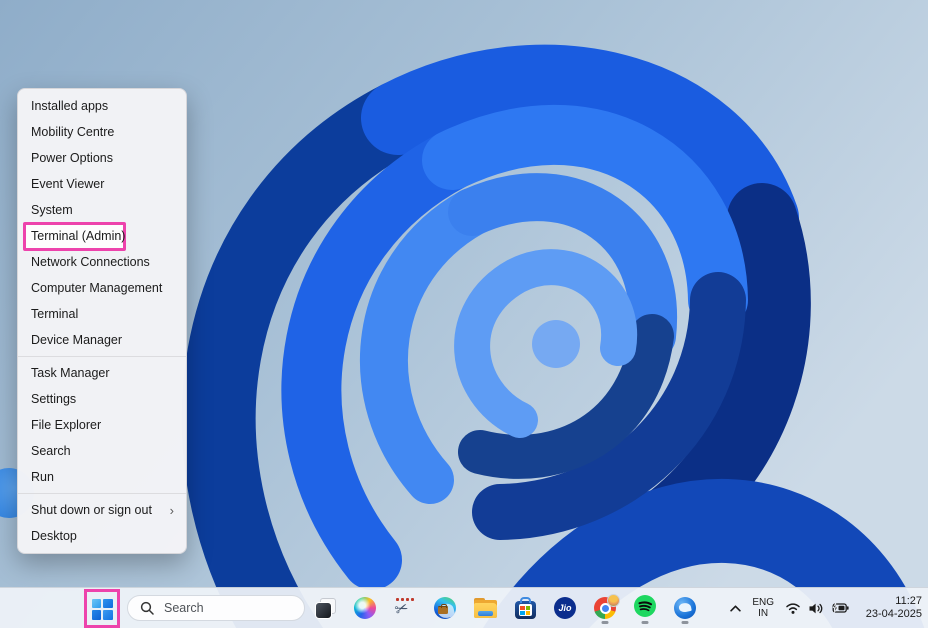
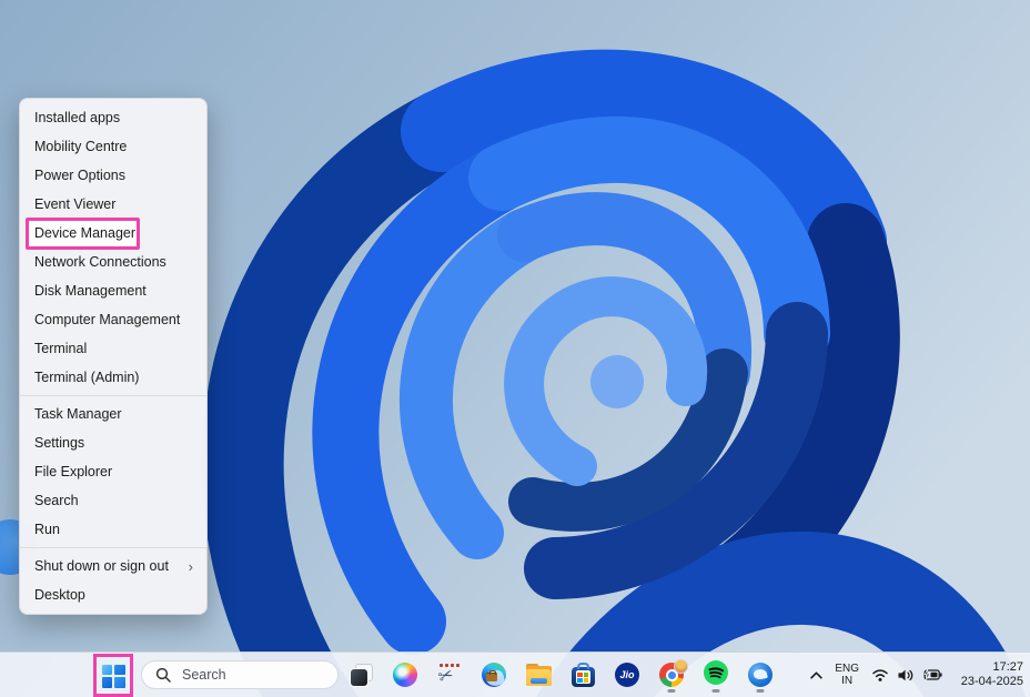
  Installed apps
  Mobility Centre
  Power Options
  Event Viewer
- System
- Terminal (Admin)
+ Device Manager
  Network Connections
+ Disk Management
  Computer Management
  Terminal
- Device Manager
+ Terminal (Admin)
  Task Manager
  Settings
  File Explorer
  Search
  Run
  Shut down or sign out
  ›
  Desktop
  Search
  Jio
  ENG
  IN
- 11:27
+ 17:27
  23-04-2025
